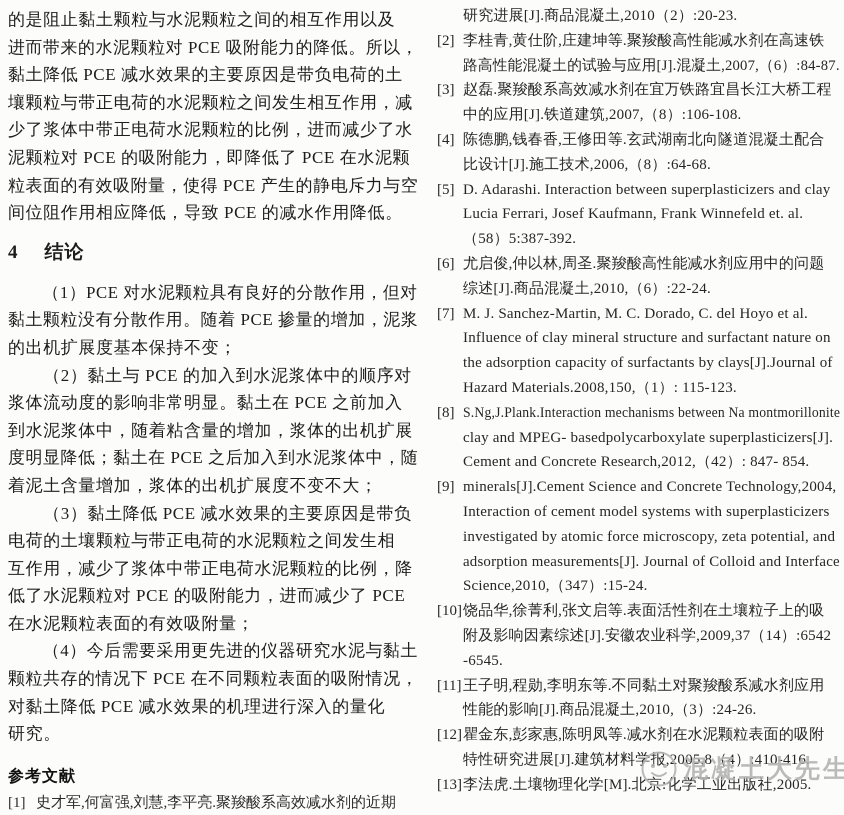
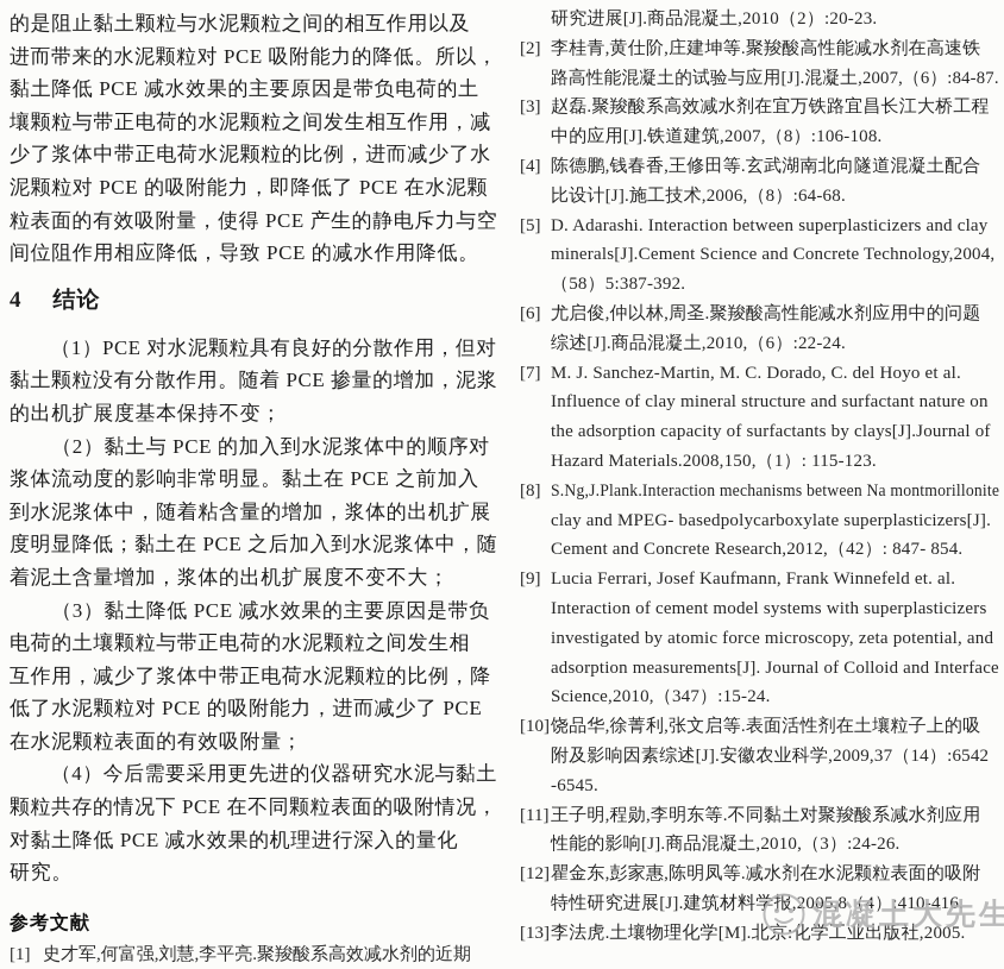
  的是阻止黏土颗粒与水泥颗粒之间的相互作用以及
  进而带来的水泥颗粒对 PCE 吸附能力的降低。所以，
  黏土降低 PCE 减水效果的主要原因是带负电荷的土
  壤颗粒与带正电荷的水泥颗粒之间发生相互作用，减
  少了浆体中带正电荷水泥颗粒的比例，进而减少了水
  泥颗粒对 PCE 的吸附能力，即降低了 PCE 在水泥颗
  粒表面的有效吸附量，使得 PCE 产生的静电斥力与空
  间位阻作用相应降低，导致 PCE 的减水作用降低。
  4 结论
  （1）PCE 对水泥颗粒具有良好的分散作用，但对
  黏土颗粒没有分散作用。随着 PCE 掺量的增加，泥浆
  的出机扩展度基本保持不变；
  （2）黏土与 PCE 的加入到水泥浆体中的顺序对
  浆体流动度的影响非常明显。黏土在 PCE 之前加入
  到水泥浆体中，随着粘含量的增加，浆体的出机扩展
  度明显降低；黏土在 PCE 之后加入到水泥浆体中，随
  着泥土含量增加，浆体的出机扩展度不变不大；
  （3）黏土降低 PCE 减水效果的主要原因是带负
  电荷的土壤颗粒与带正电荷的水泥颗粒之间发生相
  互作用，减少了浆体中带正电荷水泥颗粒的比例，降
  低了水泥颗粒对 PCE 的吸附能力，进而减少了 PCE
  在水泥颗粒表面的有效吸附量；
  （4）今后需要采用更先进的仪器研究水泥与黏土
  颗粒共存的情况下 PCE 在不同颗粒表面的吸附情况，
  对黏土降低 PCE 减水效果的机理进行深入的量化
  研究。
  参考文献
  [1]
  史才军,何富强,刘慧,李平亮.聚羧酸系高效减水剂的近期
  研究进展[J].商品混凝土,2010（2）:20-23.
  [2]
  李桂青,黄仕阶,庄建坤等.聚羧酸高性能减水剂在高速铁
  路高性能混凝土的试验与应用[J].混凝土,2007,（6）:84-87.
  [3]
  赵磊.聚羧酸系高效减水剂在宜万铁路宜昌长江大桥工程
  中的应用[J].铁道建筑,2007,（8）:106-108.
  [4]
  陈德鹏,钱春香,王修田等.玄武湖南北向隧道混凝土配合
  比设计[J].施工技术,2006,（8）:64-68.
  [5]
  D. Adarashi. Interaction between superplasticizers and clay
- Lucia Ferrari, Josef Kaufmann, Frank Winnefeld et. al.
+ minerals[J].Cement Science and Concrete Technology,2004,
  （58）5:387-392.
  [6]
  尤启俊,仲以林,周圣.聚羧酸高性能减水剂应用中的问题
  综述[J].商品混凝土,2010,（6）:22-24.
  [7]
  M. J. Sanchez-Martin, M. C. Dorado, C. del Hoyo et al.
  Influence of clay mineral structure and surfactant nature on
  the adsorption capacity of surfactants by clays[J].Journal of
  Hazard Materials.2008,150,（1）: 115-123.
  [8]
  S.Ng,J.Plank.Interaction mechanisms between Na montmorillonite
  clay and MPEG- basedpolycarboxylate superplasticizers[J].
  Cement and Concrete Research,2012,（42）: 847- 854.
  [9]
- minerals[J].Cement Science and Concrete Technology,2004,
+ Lucia Ferrari, Josef Kaufmann, Frank Winnefeld et. al.
  Interaction of cement model systems with superplasticizers
  investigated by atomic force microscopy, zeta potential, and
  adsorption measurements[J]. Journal of Colloid and Interface
  Science,2010,（347）:15-24.
  [10]
  饶品华,徐菁利,张文启等.表面活性剂在土壤粒子上的吸
  附及影响因素综述[J].安徽农业科学,2009,37（14）:6542
  -6545.
  [11]
  王子明,程勋,李明东等.不同黏土对聚羧酸系减水剂应用
  性能的影响[J].商品混凝土,2010,（3）:24-26.
  [12]
  瞿金东,彭家惠,陈明凤等.减水剂在水泥颗粒表面的吸附
  特性研究进展[J].建筑材料学报,2005,8（4）:410-416.
  [13]
  李法虎.土壤物理化学[M].北京:化学工业出版社,2005.
  混凝土大先生
